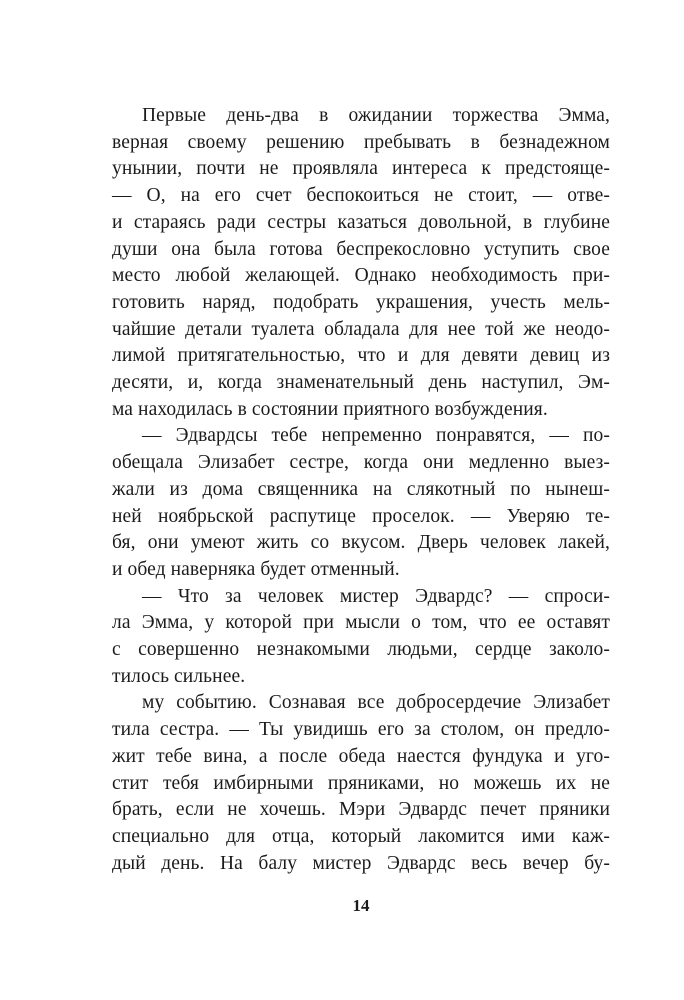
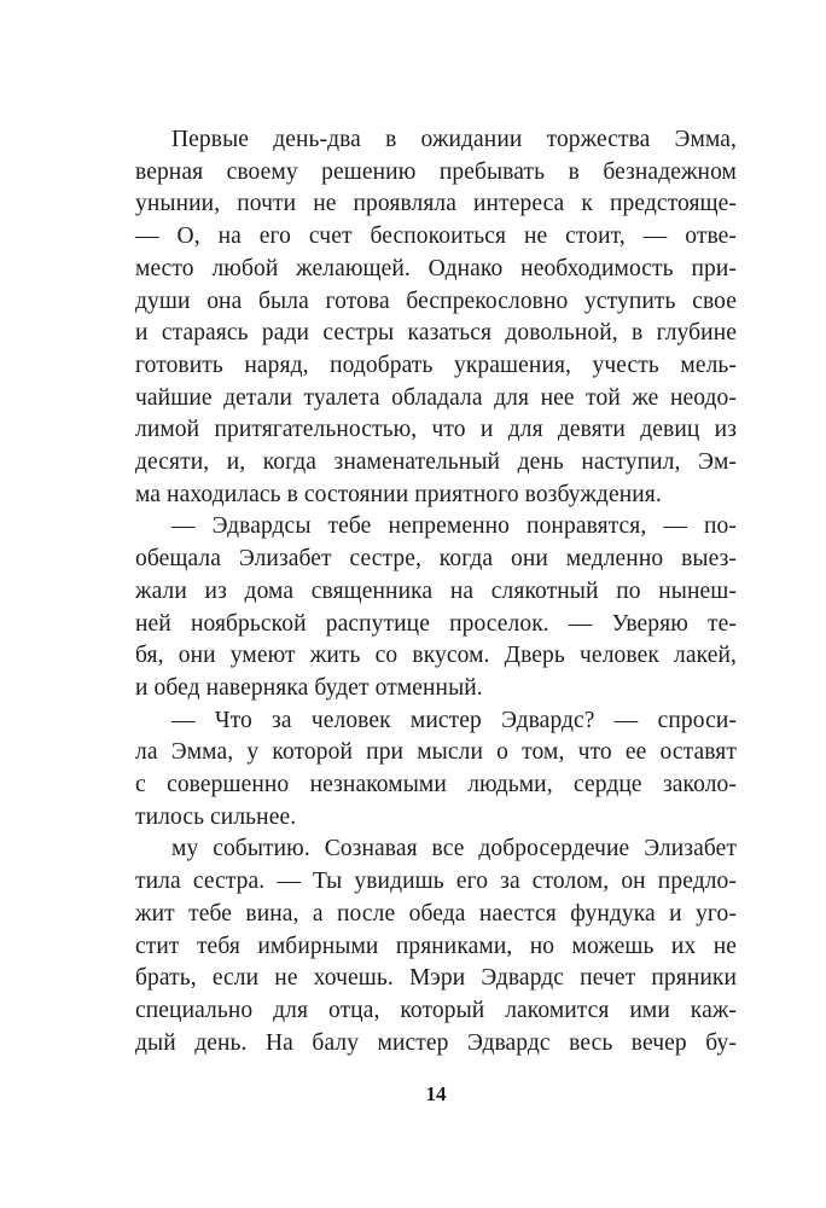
  Первые день-два в ожидании торжества Эмма,
  верная своему решению пребывать в безнадежном
  унынии, почти не проявляла интереса к предстояще-
  — О, на его счет беспокоиться не стоит, — отве-
- и стараясь ради сестры казаться довольной, в глубине
+ место любой желающей. Однако необходимость при-
  души она была готова беспрекословно уступить свое
- место любой желающей. Однако необходимость при-
+ и стараясь ради сестры казаться довольной, в глубине
  готовить наряд, подобрать украшения, учесть мель-
  чайшие детали туалета обладала для нее той же неодо-
  лимой притягательностью, что и для девяти девиц из
  десяти, и, когда знаменательный день наступил, Эм-
  ма находилась в состоянии приятного возбуждения.
  — Эдвардсы тебе непременно понравятся, — по-
  обещала Элизабет сестре, когда они медленно выез-
  жали из дома священника на слякотный по нынеш-
  ней ноябрьской распутице проселок. — Уверяю те-
  бя, они умеют жить со вкусом. Дверь человек лакей,
  и обед наверняка будет отменный.
  — Что за человек мистер Эдвардс? — спроси-
  ла Эмма, у которой при мысли о том, что ее оставят
  с совершенно незнакомыми людьми, сердце заколо-
  тилось сильнее.
  му событию. Сознавая все добросердечие Элизабет
  тила сестра. — Ты увидишь его за столом, он предло-
  жит тебе вина, а после обеда наестся фундука и уго-
  стит тебя имбирными пряниками, но можешь их не
  брать, если не хочешь. Мэри Эдвардс печет пряники
  специально для отца, который лакомится ими каж-
  дый день. На балу мистер Эдвардс весь вечер бу-
  14
